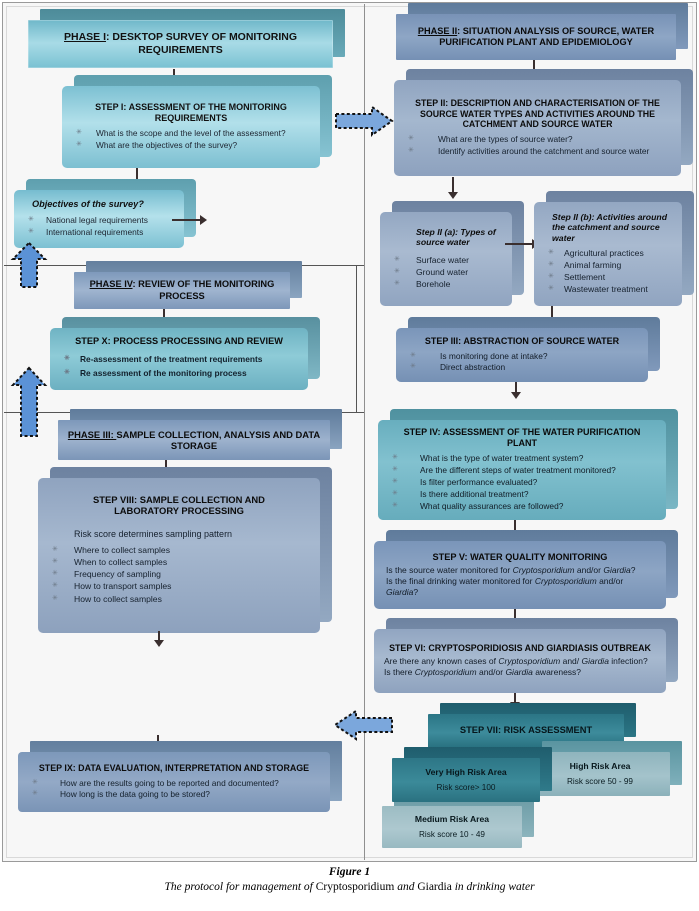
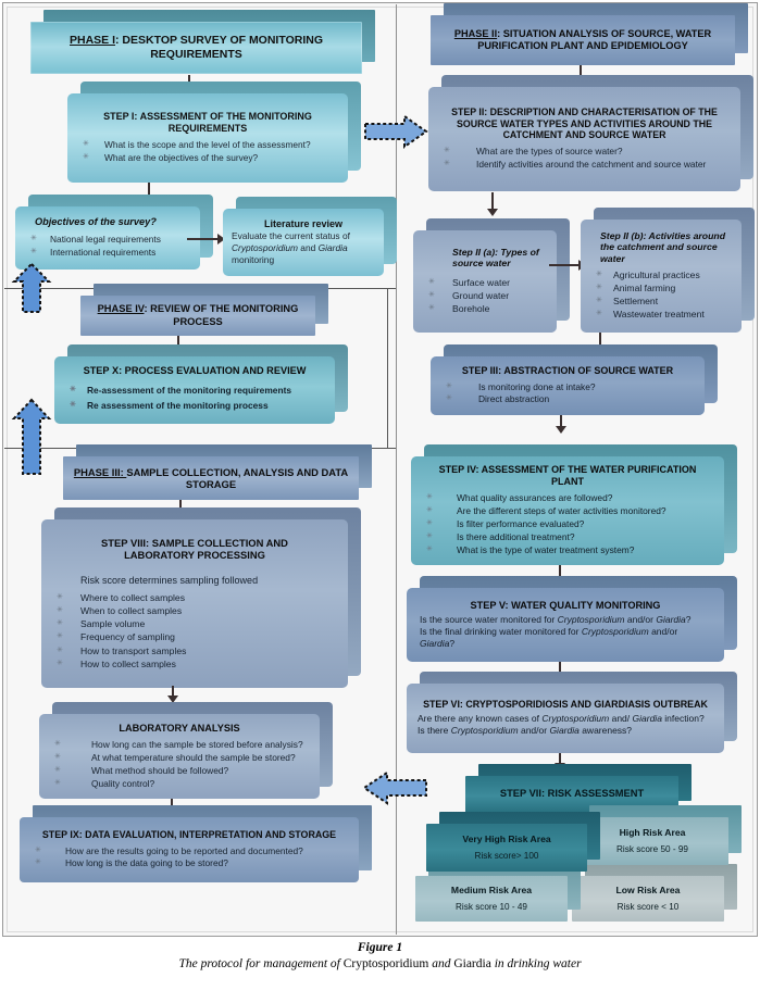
  PHASE I: DESKTOP SURVEY OF MONITORING REQUIREMENTS
  STEP I: ASSESSMENT OF THE MONITORING REQUIREMENTS
  What is the scope and the level of the assessment?
  What are the objectives of the survey?
  Objectives of the survey?
  National legal requirements
  International requirements
+ Literature review
+ Evaluate the current status of
+ Cryptosporidium and Giardia
+ monitoring
  PHASE IV: REVIEW OF THE MONITORING PROCESS
- STEP X: PROCESS PROCESSING AND REVIEW
+ STEP X: PROCESS EVALUATION AND REVIEW
- Re-assessment of the treatment requirements
+ Re-assessment of the monitoring requirements
  Re assessment of the monitoring process
  PHASE III: SAMPLE COLLECTION, ANALYSIS AND DATA STORAGE
  STEP VIII: SAMPLE COLLECTION AND LABORATORY PROCESSING
- Risk score determines sampling pattern
+ Risk score determines sampling followed
  Where to collect samples
  When to collect samples
+ Sample volume
  Frequency of sampling
  How to transport samples
  How to collect samples
+ LABORATORY ANALYSIS
+ How long can the sample be stored before analysis?
+ At what temperature should the sample be stored?
+ What method should be followed?
+ Quality control?
  STEP IX: DATA EVALUATION, INTERPRETATION AND STORAGE
  How are the results going to be reported and documented?
  How long is the data going to be stored?
  PHASE II: SITUATION ANALYSIS OF SOURCE, WATER PURIFICATION PLANT AND EPIDEMIOLOGY
  STEP II: DESCRIPTION AND CHARACTERISATION OF THE SOURCE WATER TYPES AND ACTIVITIES AROUND THE CATCHMENT AND SOURCE WATER
  What are the types of source water?
  Identify activities around the catchment and source water
  Step II (a): Types of source water
  Surface water
  Ground water
  Borehole
  Step II (b): Activities around the catchment and source water
  Agricultural practices
  Animal farming
  Settlement
  Wastewater treatment
  STEP III: ABSTRACTION OF SOURCE WATER
  Is monitoring done at intake?
  Direct abstraction
  STEP IV: ASSESSMENT OF THE WATER PURIFICATION PLANT
- What is the type of water treatment system?
+ What quality assurances are followed?
- Are the different steps of water treatment monitored?
+ Are the different steps of water activities monitored?
  Is filter performance evaluated?
  Is there additional treatment?
- What quality assurances are followed?
+ What is the type of water treatment system?
  STEP V: WATER QUALITY MONITORING
  Is the source water monitored for Cryptosporidium and/or Giardia?
  Is the final drinking water monitored for Cryptosporidium and/or Giardia?
  STEP VI: CRYPTOSPORIDIOSIS AND GIARDIASIS OUTBREAK
  Are there any known cases of Cryptosporidium and/ Giardia infection?
  Is there Cryptosporidium and/or Giardia awareness?
  STEP VII: RISK ASSESSMENT
  Very High Risk Area
  Risk score> 100
  High Risk Area
  Risk score 50 - 99
  Medium Risk Area
  Risk score 10 - 49
+ Low Risk Area
+ Risk score < 10
  Figure 1
  The protocol for management of Cryptosporidium and Giardia in drinking water
